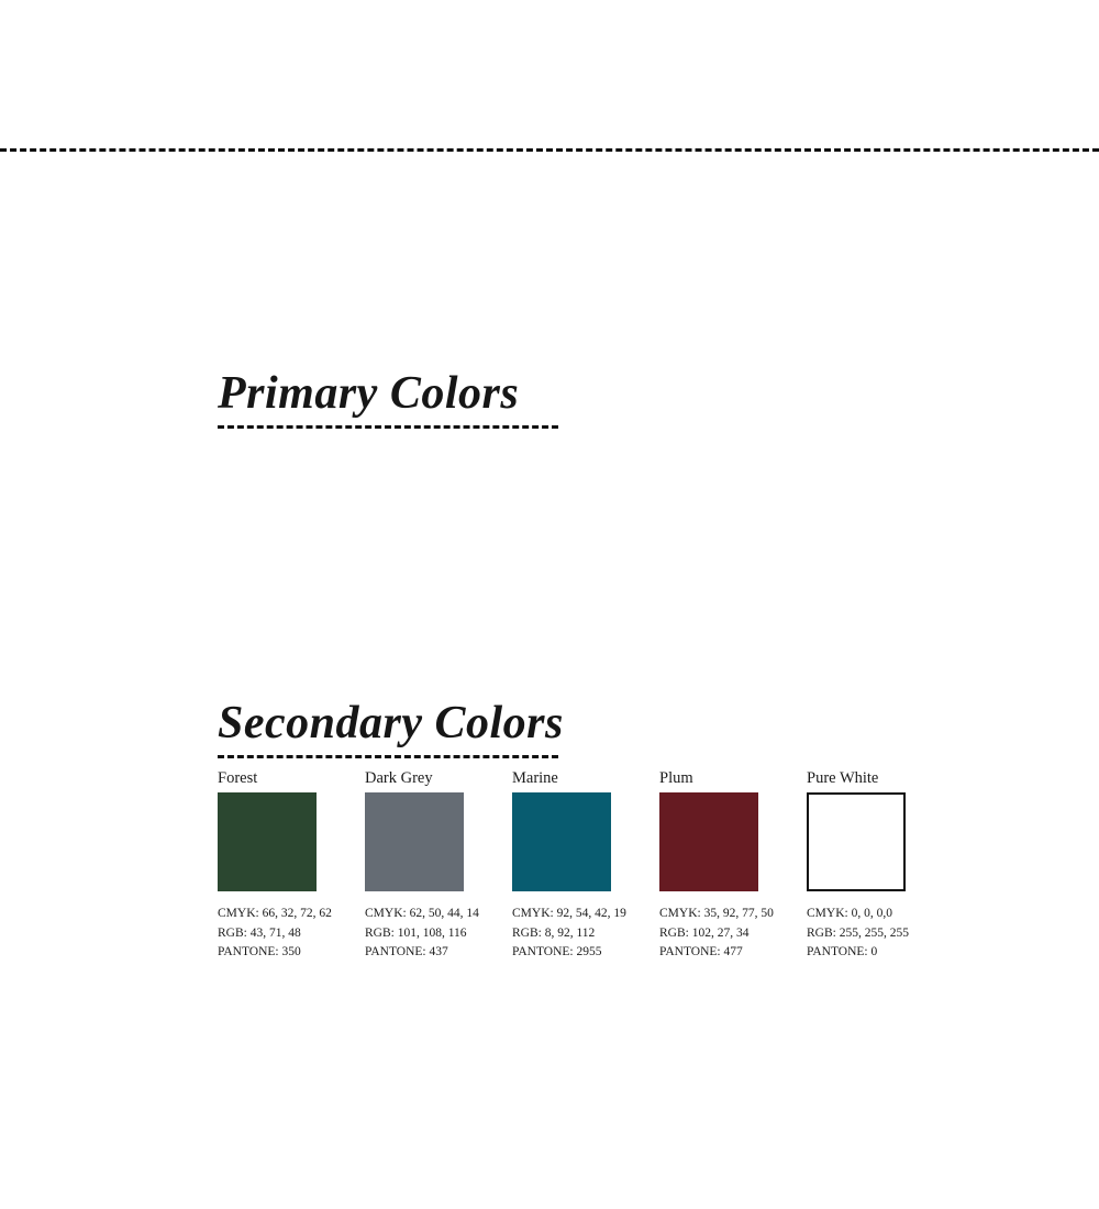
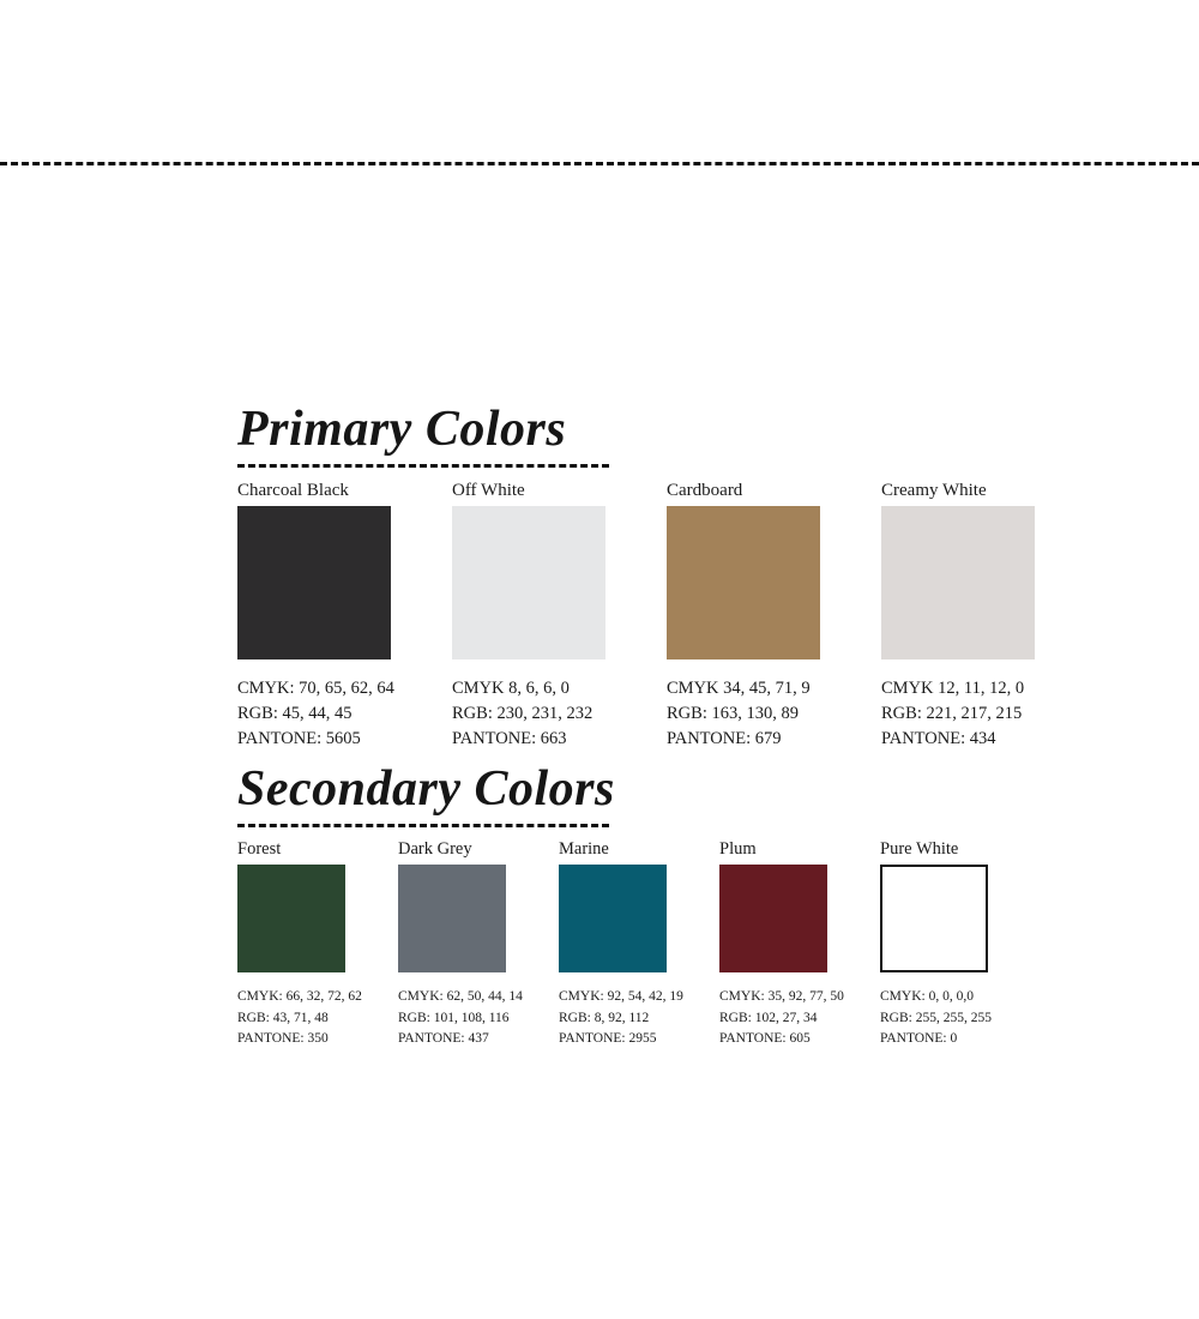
  Primary Colors
+ Charcoal Black
+ CMYK: 70, 65, 62, 64
+ RGB: 45, 44, 45
+ PANTONE: 5605
+ Off White
+ CMYK 8, 6, 6, 0
+ RGB: 230, 231, 232
+ PANTONE: 663
+ Cardboard
+ CMYK 34, 45, 71, 9
+ RGB: 163, 130, 89
+ PANTONE: 679
+ Creamy White
+ CMYK 12, 11, 12, 0
+ RGB: 221, 217, 215
+ PANTONE: 434
  Secondary Colors
  Forest
  CMYK: 66, 32, 72, 62
  RGB: 43, 71, 48
  PANTONE: 350
  Dark Grey
  CMYK: 62, 50, 44, 14
  RGB: 101, 108, 116
  PANTONE: 437
  Marine
  CMYK: 92, 54, 42, 19
  RGB: 8, 92, 112
  PANTONE: 2955
  Plum
  CMYK: 35, 92, 77, 50
  RGB: 102, 27, 34
- PANTONE: 477
+ PANTONE: 605
  Pure White
  CMYK: 0, 0, 0,0
  RGB: 255, 255, 255
  PANTONE: 0
